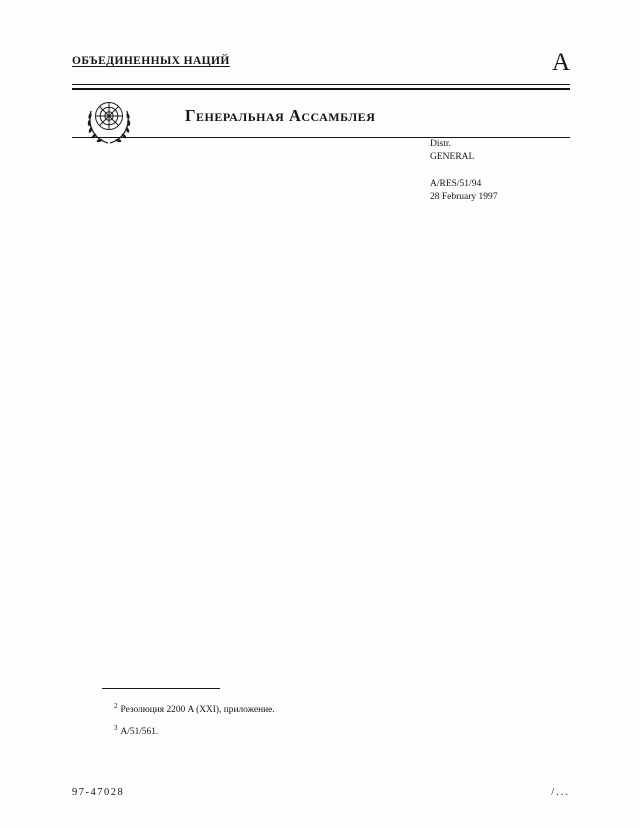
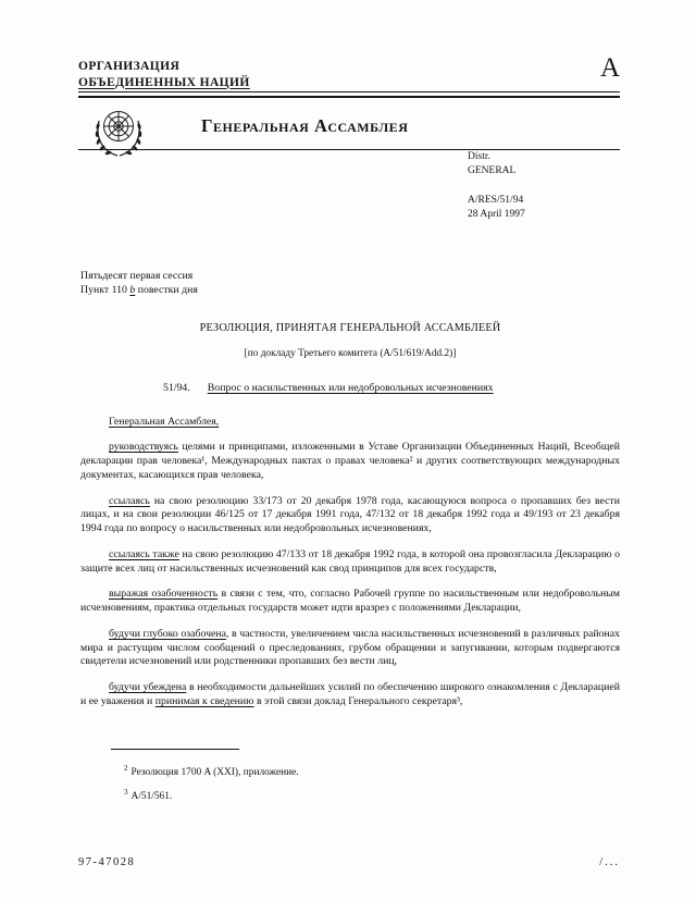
+ ОРГАНИЗАЦИЯ
  ОБЪЕДИНЕННЫХ НАЦИЙ
  A
  Генеральная Ассамблея
  Distr.
  GENERAL
  A/RES/51/94
- 28 February 1997
+ 28 April 1997
+ Пятьдесят первая сессия
+ Пункт 110 b повестки дня
+ РЕЗОЛЮЦИЯ, ПРИНЯТАЯ ГЕНЕРАЛЬНОЙ АССАМБЛЕЕЙ
+ [по докладу Третьего комитета (A/51/619/Add.2)]
+ 51/94. Вопрос о насильственных или недобровольных исчезновениях
+ Генеральная Ассамблея,
+ руководствуясь целями и принципами, изложенными в Уставе Организации Объединенных Наций, Всеобщей декларации прав человека¹, Международных пактах о правах человека² и других соответствующих международных документах, касающихся прав человека,
+ ссылаясь на свою резолюцию 33/173 от 20 декабря 1978 года, касающуюся вопроса о пропавших без вести лицах, и на свои резолюции 46/125 от 17 декабря 1991 года, 47/132 от 18 декабря 1992 года и 49/193 от 23 декабря 1994 года по вопросу о насильственных или недобровольных исчезновениях,
+ ссылаясь также на свою резолюцию 47/133 от 18 декабря 1992 года, в которой она провозгласила Декларацию о защите всех лиц от насильственных исчезновений как свод принципов для всех государств,
+ выражая озабоченность в связи с тем, что, согласно Рабочей группе по насильственным или недобровольным исчезновениям, практика отдельных государств может идти вразрез с положениями Декларации,
+ будучи глубоко озабочена, в частности, увеличением числа насильственных исчезновений в различных районах мира и растущим числом сообщений о преследованиях, грубом обращении и запугивании, которым подвергаются свидетели исчезновений или родственники пропавших без вести лиц,
+ будучи убеждена в необходимости дальнейших усилий по обеспечению широкого ознакомления с Декларацией и ее уважения и принимая к сведению в этой связи доклад Генерального секретаря³,
- 2Резолюция 2200 A (XXI), приложение.
+ 2Резолюция 1700 A (XXI), приложение.
  3A/51/561.
  97-47028
  /...
